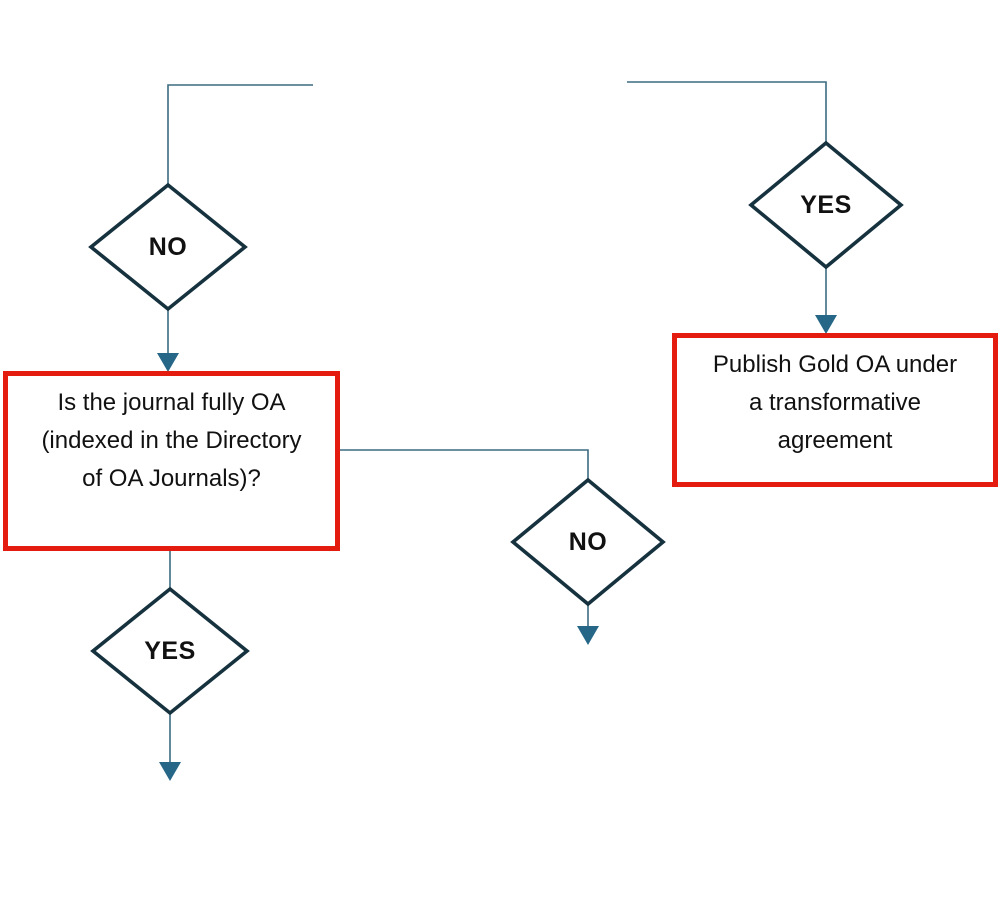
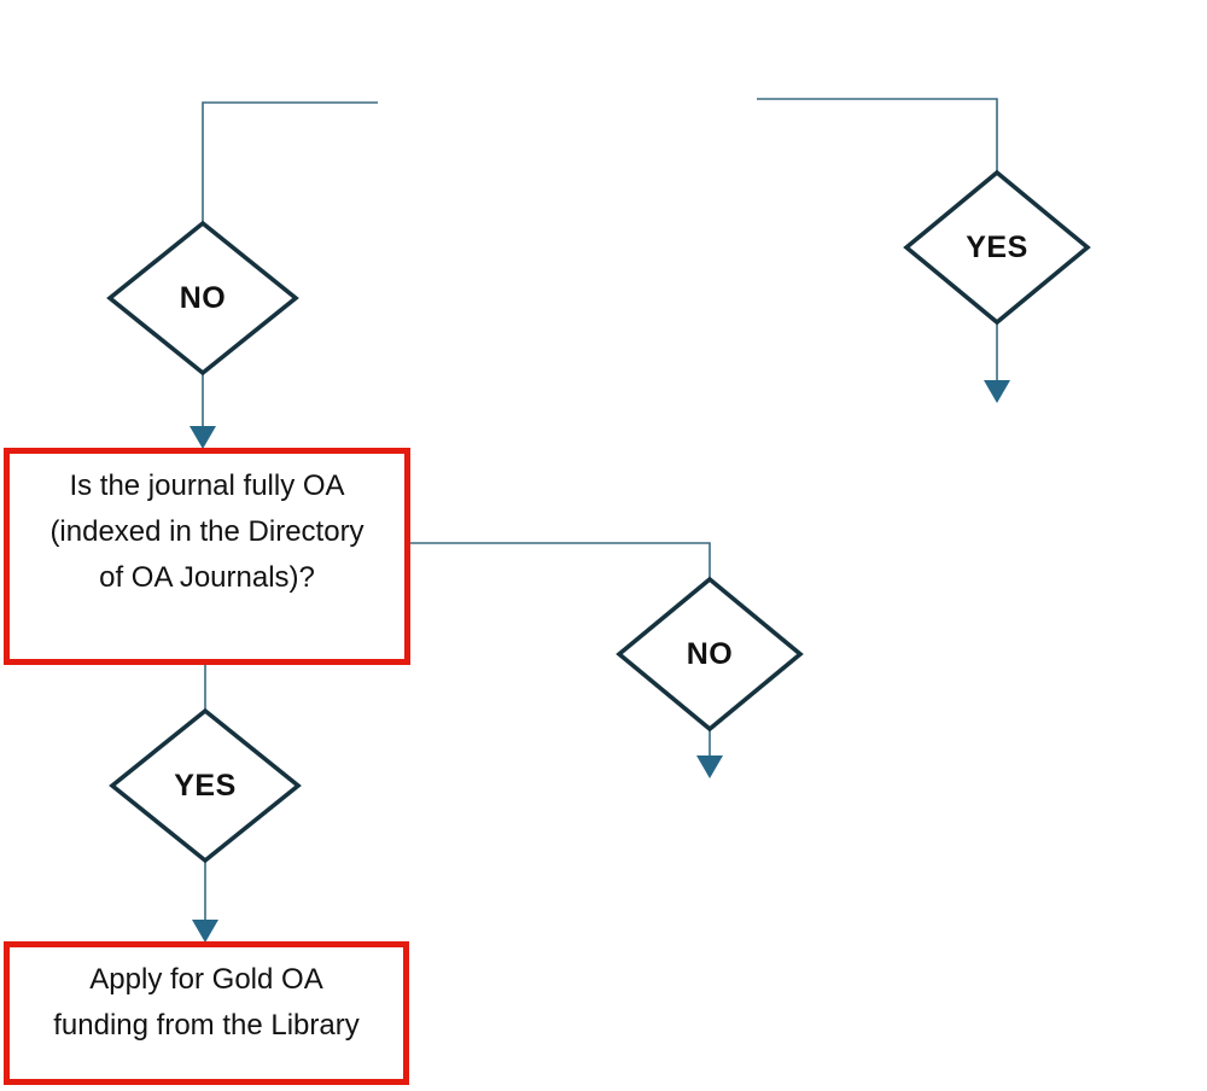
- Publish Gold OA under
- a transformative
- agreement
  Is the journal fully OA
  (indexed in the Directory
  of OA Journals)?
+ Apply for Gold OA
+ funding from the Library
  NO
  YES
  NO
  YES
